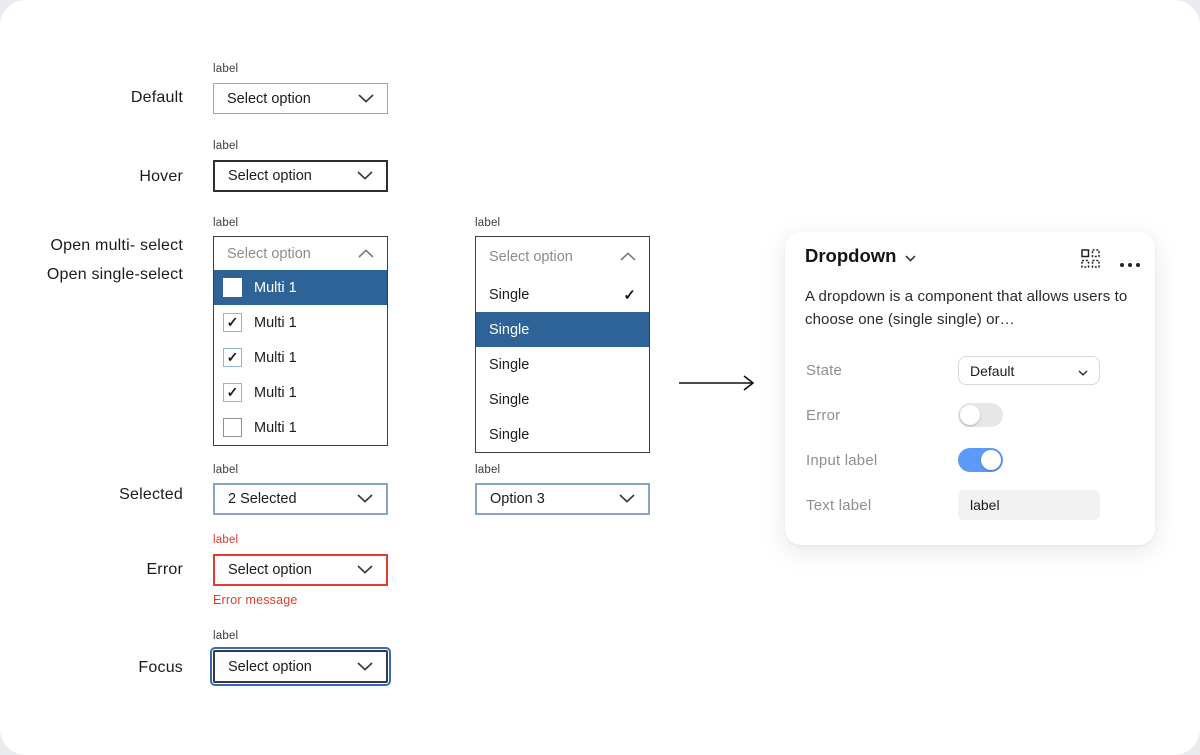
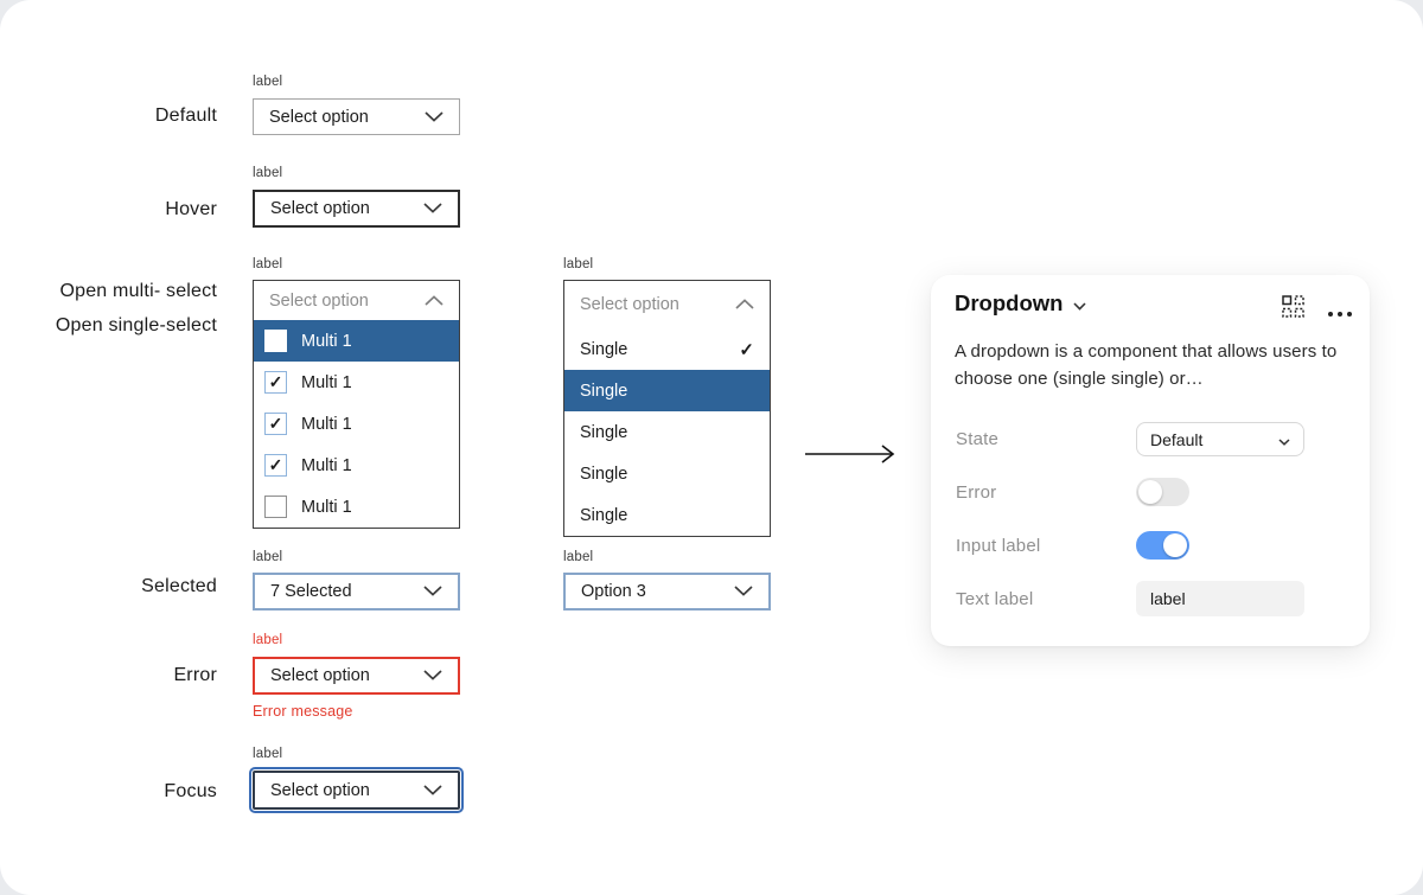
  Default
  Hover
  Open multi- select
  Open single-select
  Selected
  Error
  Focus
  label
  Select option
  label
  Select option
  label
  Select option
  Multi 1
  ✓
  Multi 1
  ✓
  Multi 1
  ✓
  Multi 1
  Multi 1
  label
  Select option
  Single
  ✓
  Single
  Single
  Single
  Single
  label
- 2 Selected
+ 7 Selected
  label
  Option 3
  label
  Select option
  Error message
  label
  Select option
  Dropdown
  A dropdown is a component that allows users to choose one (single single) or…
  State
  Default
  Error
  Input label
  Text label
  label
